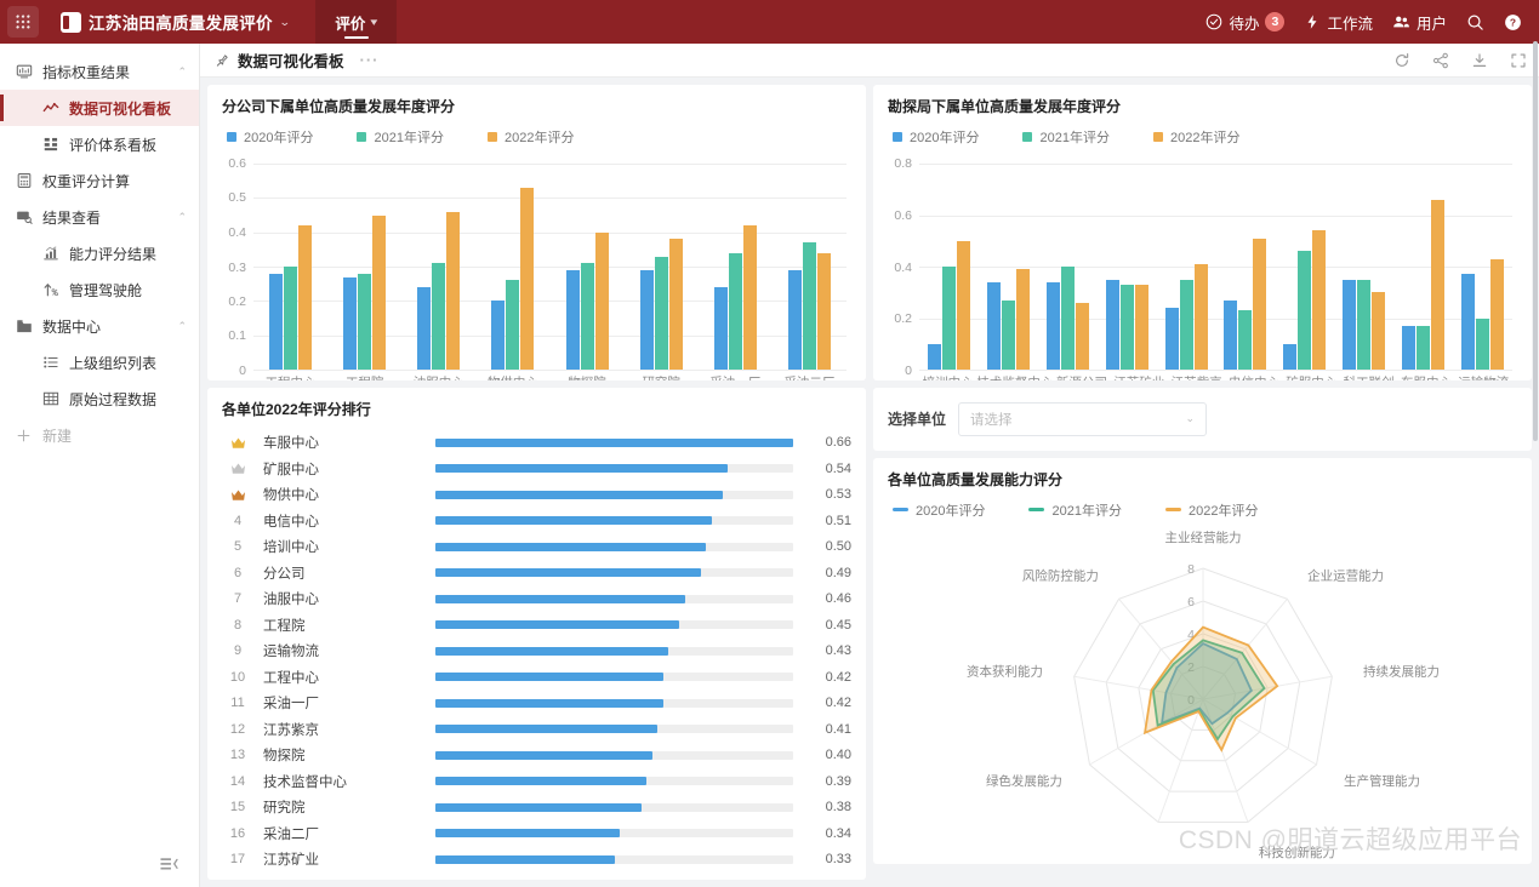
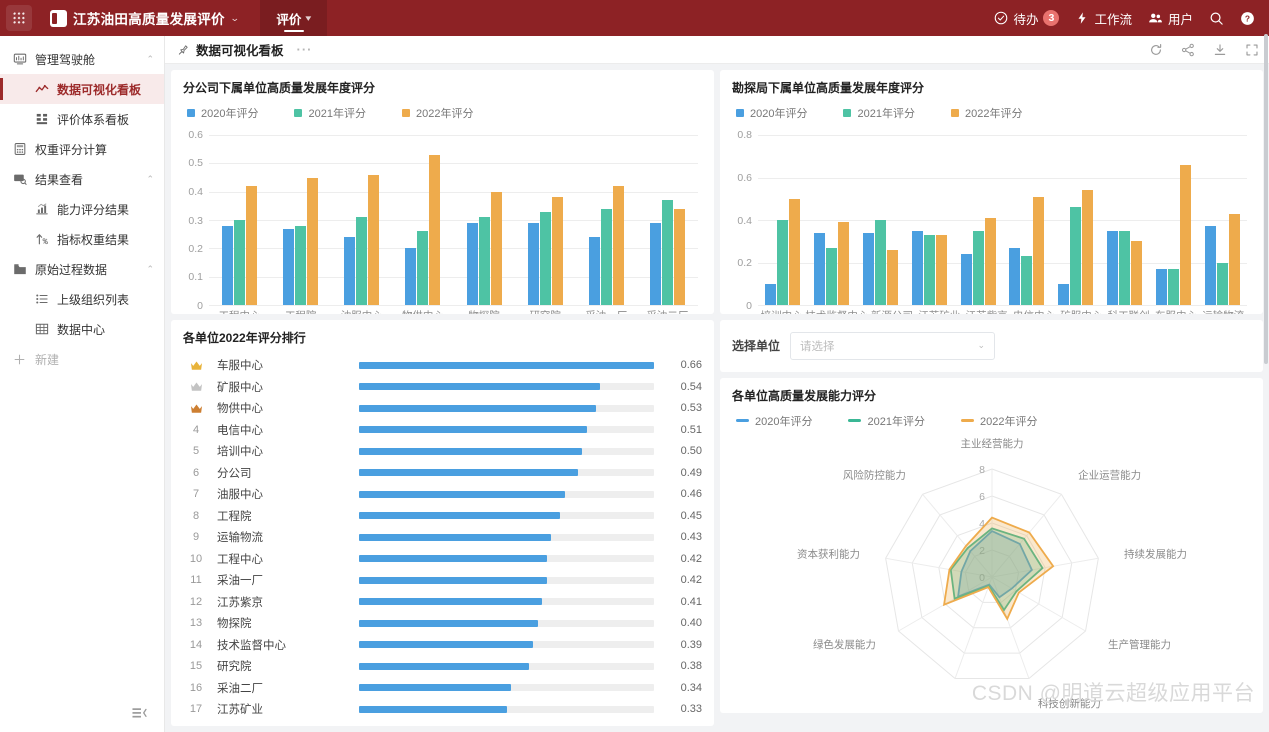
  江苏油田高质量发展评价
  ⌄
  评价
  ▾
  待办
  3
  工作流
  用户
  ?
- 指标权重结果
+ 管理驾驶舱
  ⌃
  数据可视化看板
  评价体系看板
  权重评分计算
  结果查看
  ⌃
  能力评分结果
- 管理驾驶舱
+ 指标权重结果
- 数据中心
+ 原始过程数据
  ⌃
  上级组织列表
- 原始过程数据
+ 数据中心
  新建
  数据可视化看板
  ···
  分公司下属单位高质量发展年度评分
  2020年评分
  2021年评分
  2022年评分
  0
  0.1
  0.2
  0.3
  0.4
  0.5
  0.6
  勘探局下属单位高质量发展年度评分
  2020年评分
  2021年评分
  2022年评分
  0
  0.2
  0.4
  0.6
  0.8
  各单位2022年评分排行
  车服中心
  0.66
  矿服中心
  0.54
  物供中心
  0.53
  4
  电信中心
  0.51
  5
  培训中心
  0.50
  6
  分公司
  0.49
  7
  油服中心
  0.46
  8
  工程院
  0.45
  9
  运输物流
  0.43
  10
  工程中心
  0.42
  11
  采油一厂
  0.42
  12
  江苏紫京
  0.41
  13
  物探院
  0.40
  14
  技术监督中心
  0.39
  15
  研究院
  0.38
  16
  采油二厂
  0.34
  17
  江苏矿业
  0.33
  选择单位
  请选择
  ⌄
  各单位高质量发展能力评分
  2020年评分
  2021年评分
  2022年评分
  0
  2
  4
  6
  8
  主业经营能力
  企业运营能力
  持续发展能力
  生产管理能力
  科技创新能力
  绿色发展能力
  资本获利能力
  风险防控能力
  CSDN @明道云超级应用平台
